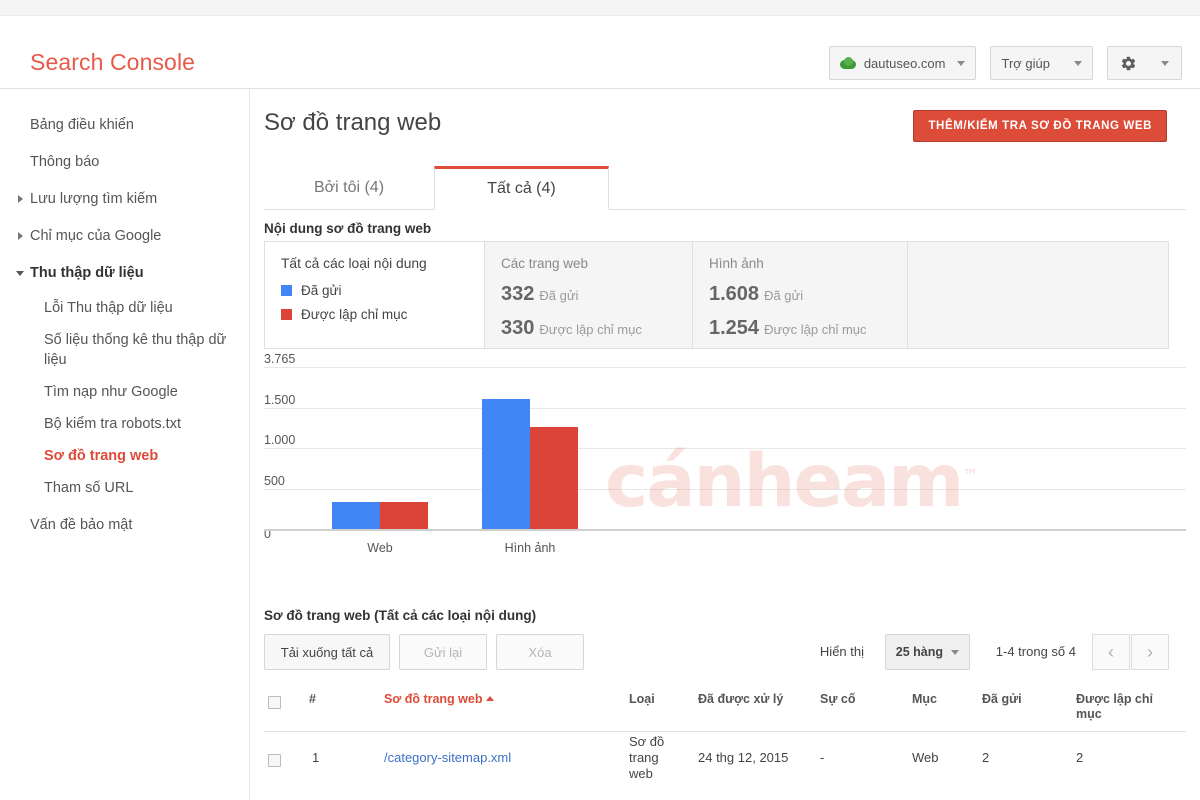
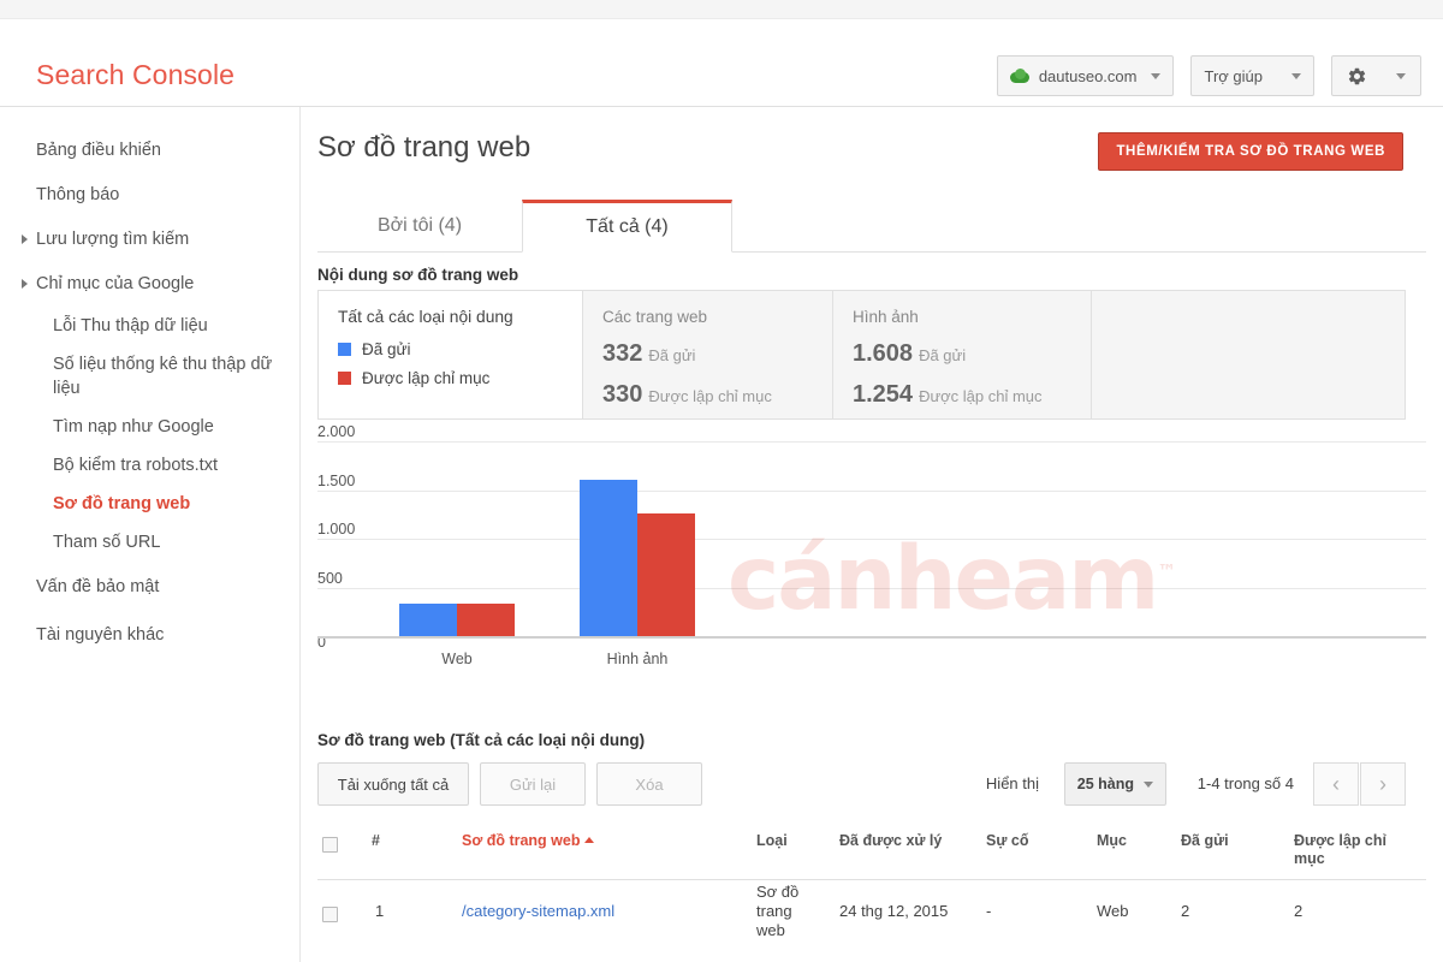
  Search Console
  dautuseo.com
  Trợ giúp
  Bảng điều khiển
  Thông báo
  Lưu lượng tìm kiếm
  Chỉ mục của Google
- Thu thập dữ liệu
  Lỗi Thu thập dữ liệu
  Số liệu thống kê thu thập dữ liệu
  Tìm nạp như Google
  Bộ kiểm tra robots.txt
  Sơ đồ trang web
  Tham số URL
  Vấn đề bảo mật
+ Tài nguyên khác
  Sơ đồ trang web
  THÊM/KIỂM TRA SƠ ĐỒ TRANG WEB
  Bởi tôi (4)
  Tất cả (4)
  Nội dung sơ đồ trang web
  Tất cả các loại nội dung
  Đã gửi
  Được lập chỉ mục
  Các trang web
  332 Đã gửi
  330 Được lập chỉ mục
  Hình ảnh
  1.608 Đã gửi
  1.254 Được lập chỉ mục
  0
  500
  1.000
  1.500
- 3.765
+ 2.000
  Web
  Hình ảnh
  cánheam™
  Sơ đồ trang web (Tất cả các loại nội dung)
  Tải xuống tất cả
  Gửi lại
  Xóa
  Hiển thị
  25 hàng
  1-4 trong số 4
  ‹
  ›
  #
  Sơ đồ trang web
  Loại
  Đã được xử lý
  Sự cố
  Mục
  Đã gửi
  Được lập chỉ mục
  1
  /category-sitemap.xml
  Sơ đồ trang web
  24 thg 12, 2015
  -
  Web
  2
  2
